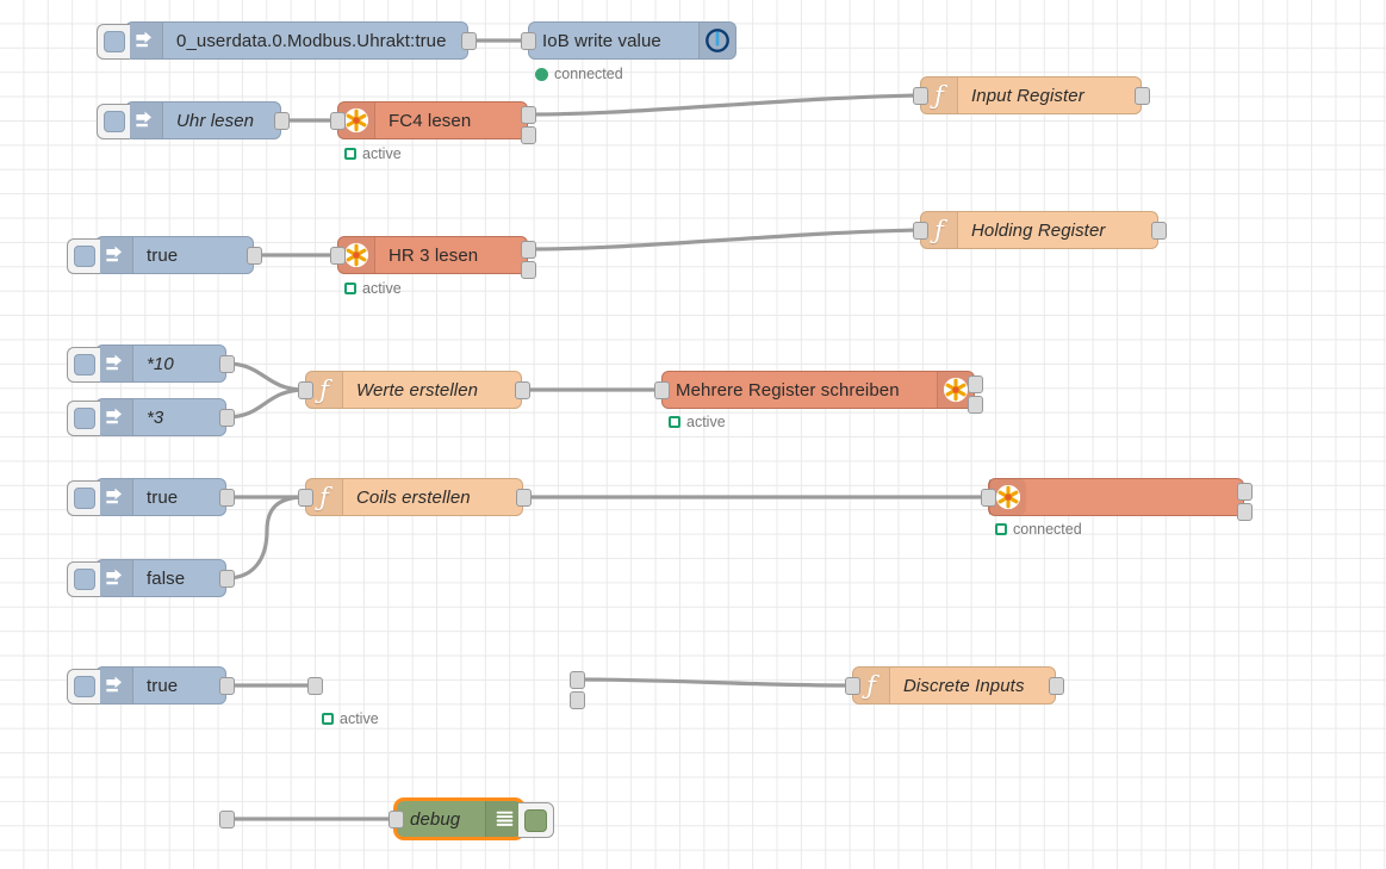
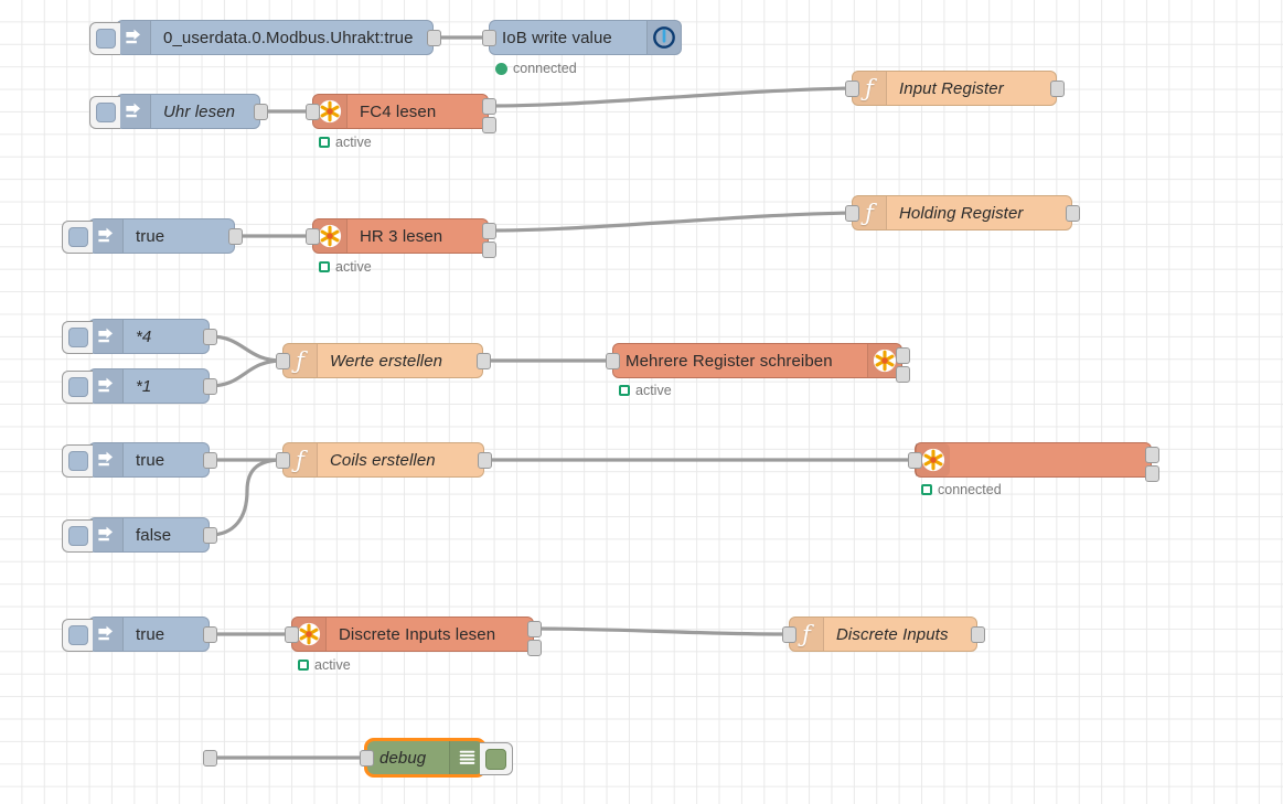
  0_userdata.0.Modbus.Uhrakt:true
  IoB write value
  connected
  Uhr lesen
  FC4 lesen
  active
  ƒ
  Input Register
  true
  HR 3 lesen
  active
  ƒ
  Holding Register
- *10
+ *4
- *3
+ *1
  ƒ
  Werte erstellen
  Mehrere Register schreiben
  active
  true
  false
  ƒ
  Coils erstellen
  connected
  true
+ Discrete Inputs lesen
  active
  ƒ
  Discrete Inputs
  debug
